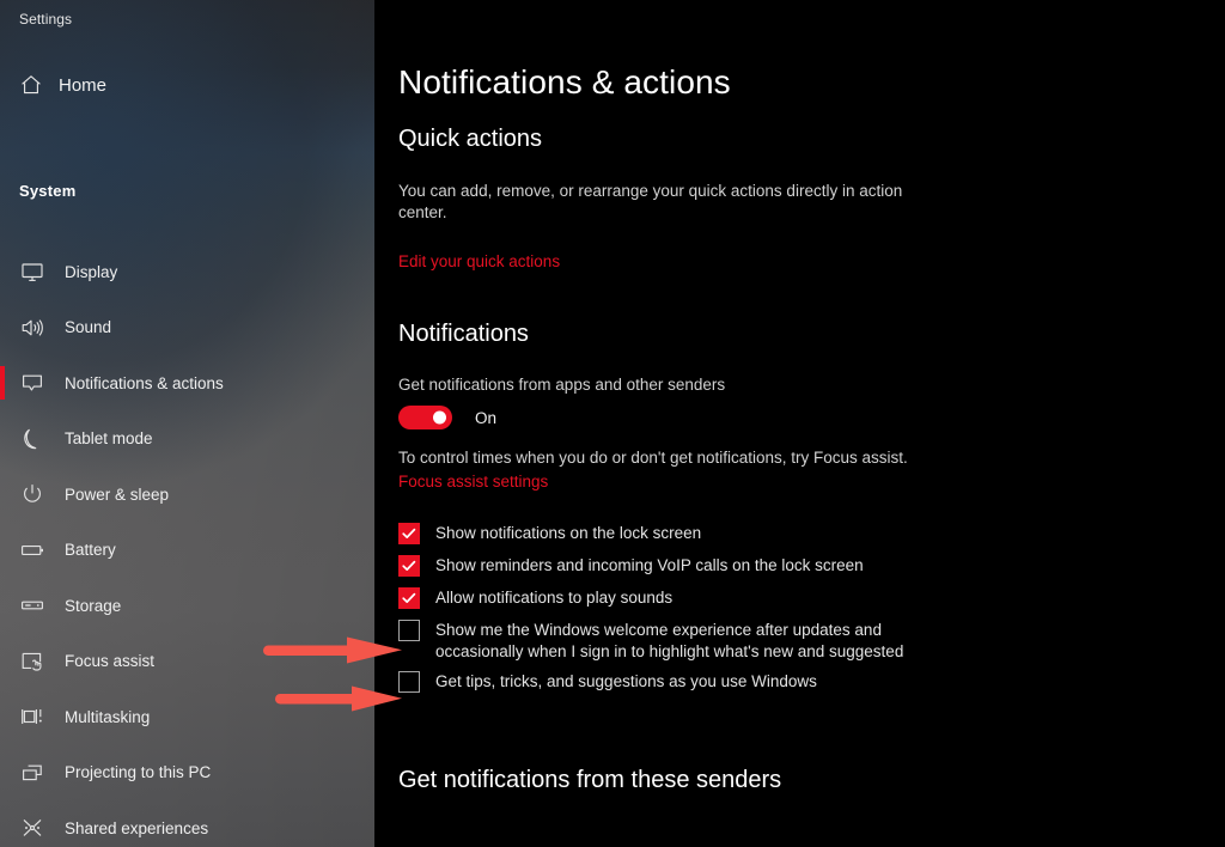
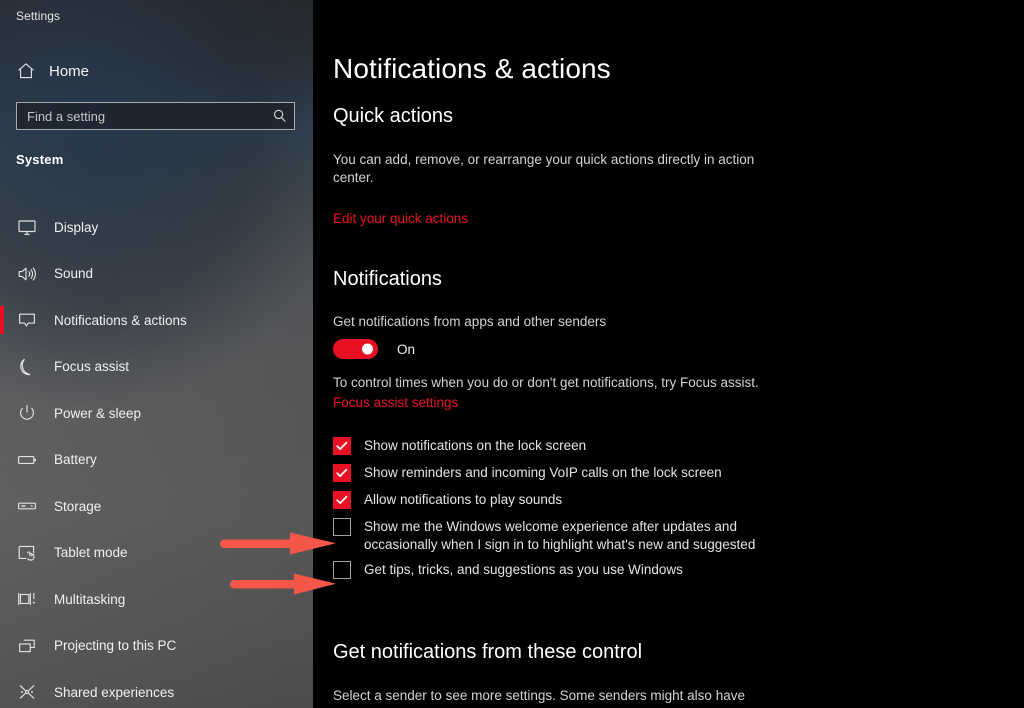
  Settings
  Home
+ Find a setting
  System
  Display
  Sound
  Notifications & actions
- Tablet mode
+ Focus assist
  Power & sleep
  Battery
  Storage
- Focus assist
+ Tablet mode
  Multitasking
  Projecting to this PC
  Shared experiences
  Notifications & actions
  Quick actions
  You can add, remove, or rearrange your quick actions directly in action center.
  Edit your quick actions
  Notifications
  Get notifications from apps and other senders
  On
  To control times when you do or don't get notifications, try Focus assist.
  Focus assist settings
  Show notifications on the lock screen
  Show reminders and incoming VoIP calls on the lock screen
  Allow notifications to play sounds
  Show me the Windows welcome experience after updates and occasionally when I sign in to highlight what's new and suggested
  Get tips, tricks, and suggestions as you use Windows
- Get notifications from these senders
+ Get notifications from these control
+ Select a sender to see more settings. Some senders might also have
